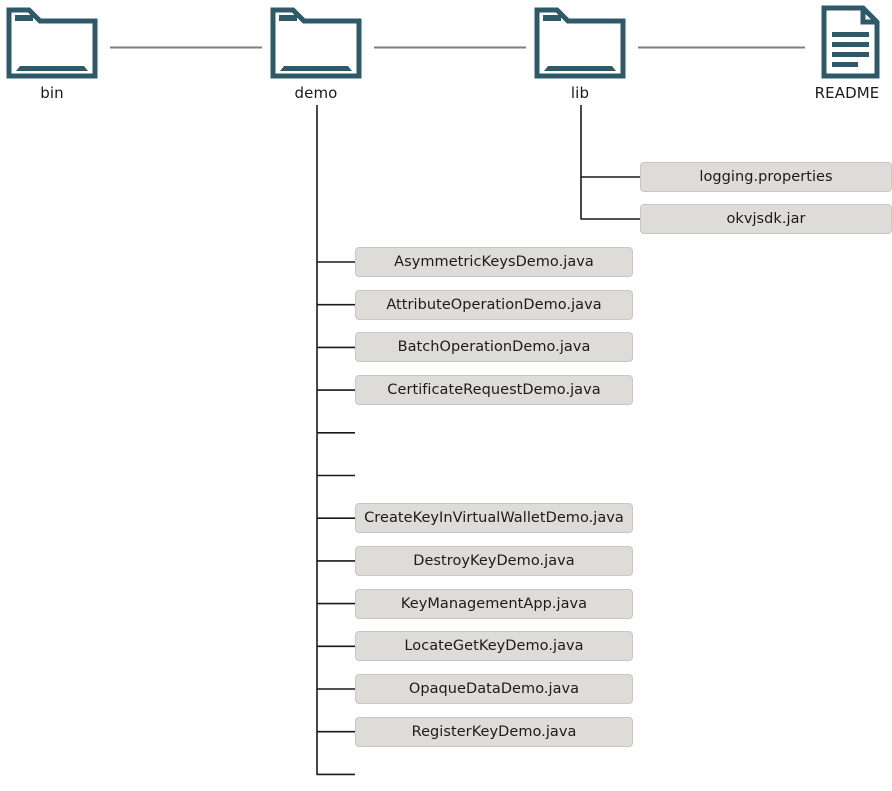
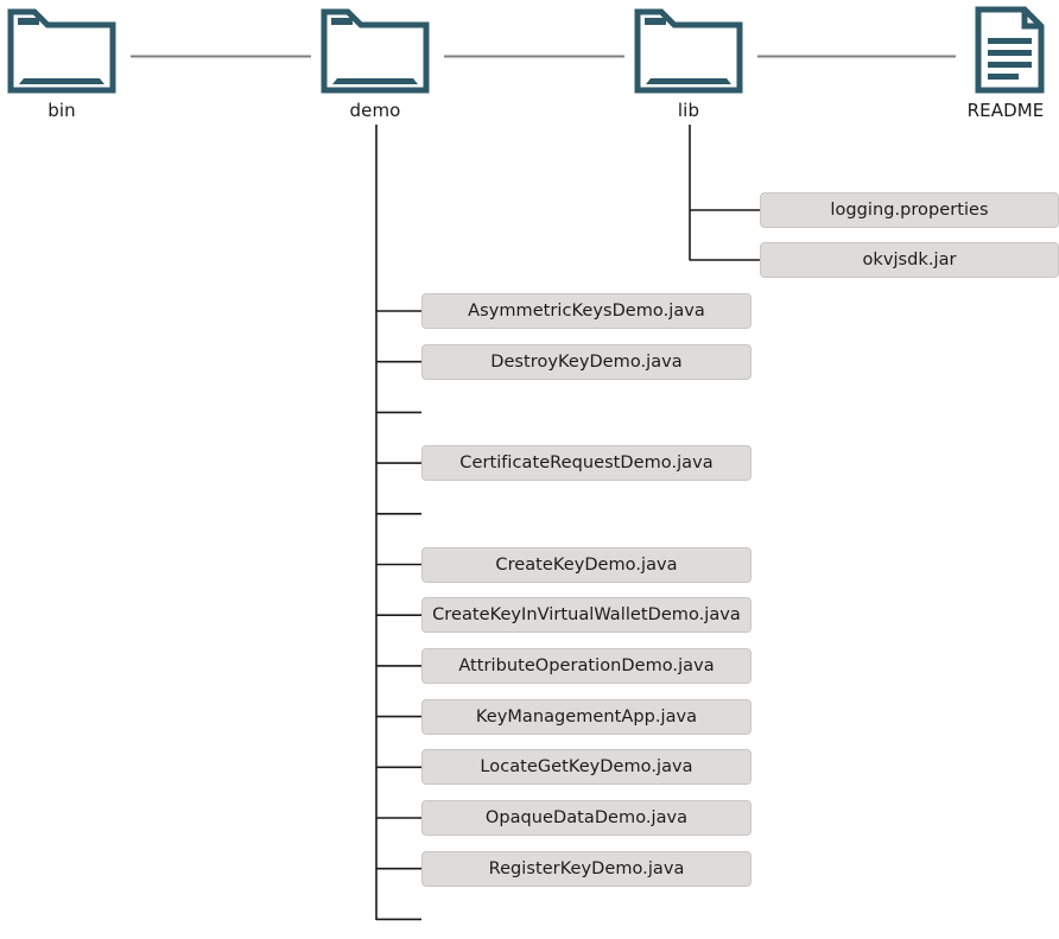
  bin
  demo
  lib
  README
  logging.properties
  okvjsdk.jar
  AsymmetricKeysDemo.java
- AttributeOperationDemo.java
+ DestroyKeyDemo.java
- BatchOperationDemo.java
  CertificateRequestDemo.java
+ CreateKeyDemo.java
  CreateKeyInVirtualWalletDemo.java
- DestroyKeyDemo.java
+ AttributeOperationDemo.java
  KeyManagementApp.java
  LocateGetKeyDemo.java
  OpaqueDataDemo.java
  RegisterKeyDemo.java
